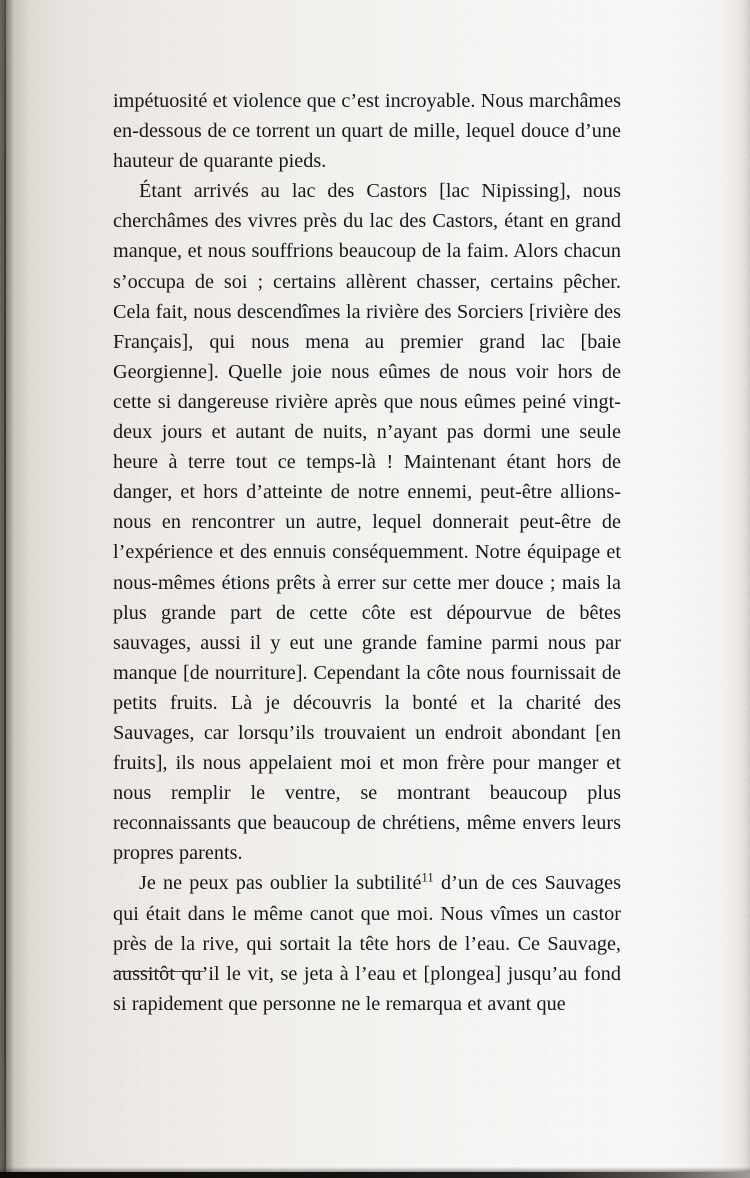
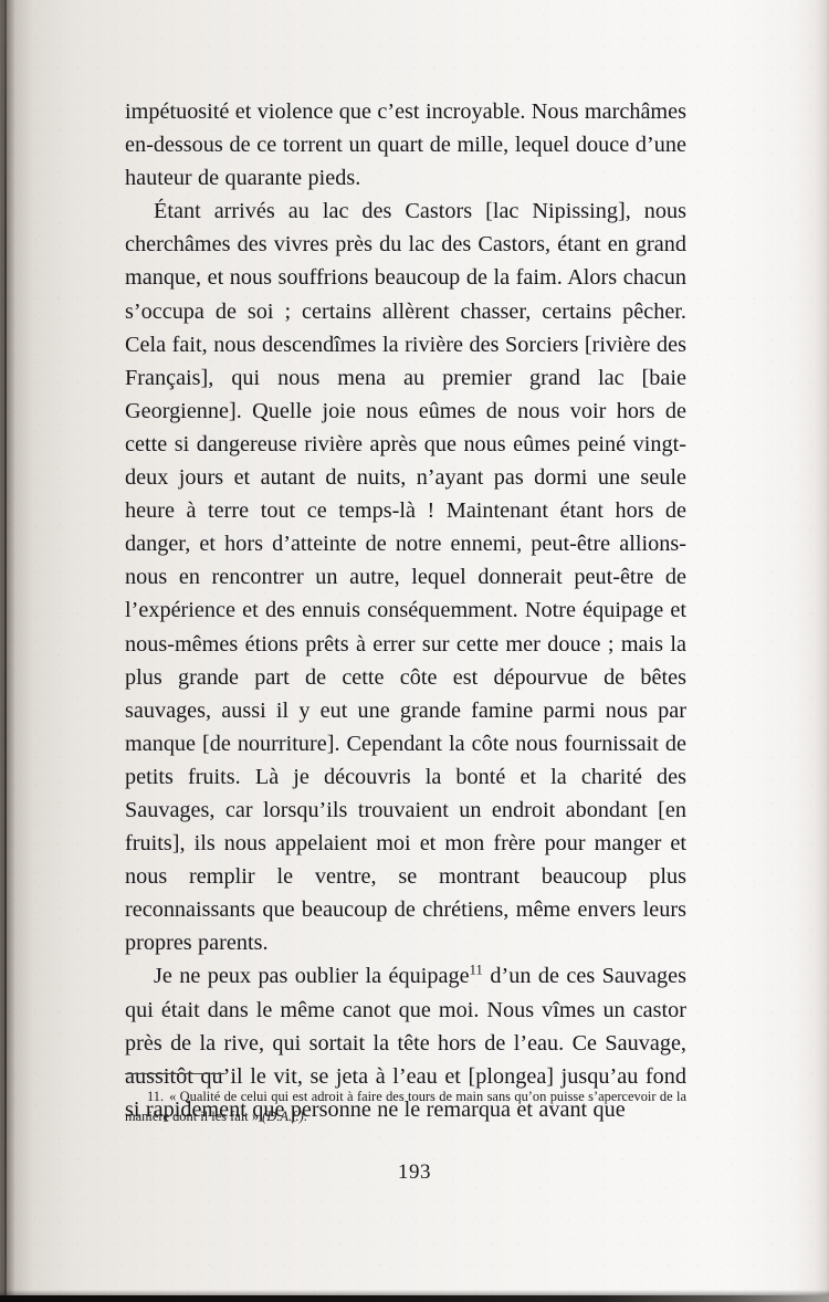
  impétuosité et violence que c’est incroyable. Nous marchâmes en-dessous de ce torrent un quart de mille, lequel douce d’une hauteur de quarante pieds.
  Étant arrivés au lac des Castors [lac Nipissing], nous cherchâmes des vivres près du lac des Castors, étant en grand manque, et nous souffrions beaucoup de la faim. Alors chacun s’occupa de soi ; certains allèrent chasser, certains pêcher. Cela fait, nous descendîmes la rivière des Sorciers [rivière des Français], qui nous mena au premier grand lac [baie Georgienne]. Quelle joie nous eûmes de nous voir hors de cette si dangereuse rivière après que nous eûmes peiné vingt-deux jours et autant de nuits, n’ayant pas dormi une seule heure à terre tout ce temps-là ! Maintenant étant hors de danger, et hors d’atteinte de notre ennemi, peut-être allions-nous en rencontrer un autre, lequel donnerait peut-être de l’expérience et des ennuis conséquemment. Notre équipage et nous-mêmes étions prêts à errer sur cette mer douce ; mais la plus grande part de cette côte est dépourvue de bêtes sauvages, aussi il y eut une grande famine parmi nous par manque [de nourriture]. Cependant la côte nous fournissait de petits fruits. Là je découvris la bonté et la charité des Sauvages, car lorsqu’ils trouvaient un endroit abondant [en fruits], ils nous appelaient moi et mon frère pour manger et nous remplir le ventre, se montrant beaucoup plus reconnaissants que beaucoup de chrétiens, même envers leurs propres parents.
- Je ne peux pas oublier la subtilité11 d’un de ces Sauvages qui était dans le même canot que moi. Nous vîmes un castor près de la rive, qui sortait la tête hors de l’eau. Ce Sauvage, aussitôt qu’il le vit, se jeta à l’eau et [plongea] jusqu’au fond si rapidement que personne ne le remarqua et avant que
+ Je ne peux pas oublier la équipage11 d’un de ces Sauvages qui était dans le même canot que moi. Nous vîmes un castor près de la rive, qui sortait la tête hors de l’eau. Ce Sauvage, aussitôt qu’il le vit, se jeta à l’eau et [plongea] jusqu’au fond si rapidement que personne ne le remarqua et avant que
+ 11. « Qualité de celui qui est adroit à faire des tours de main sans qu’on puisse s’apercevoir de la manière dont il les fait » (D.A.f.).
+ 193
